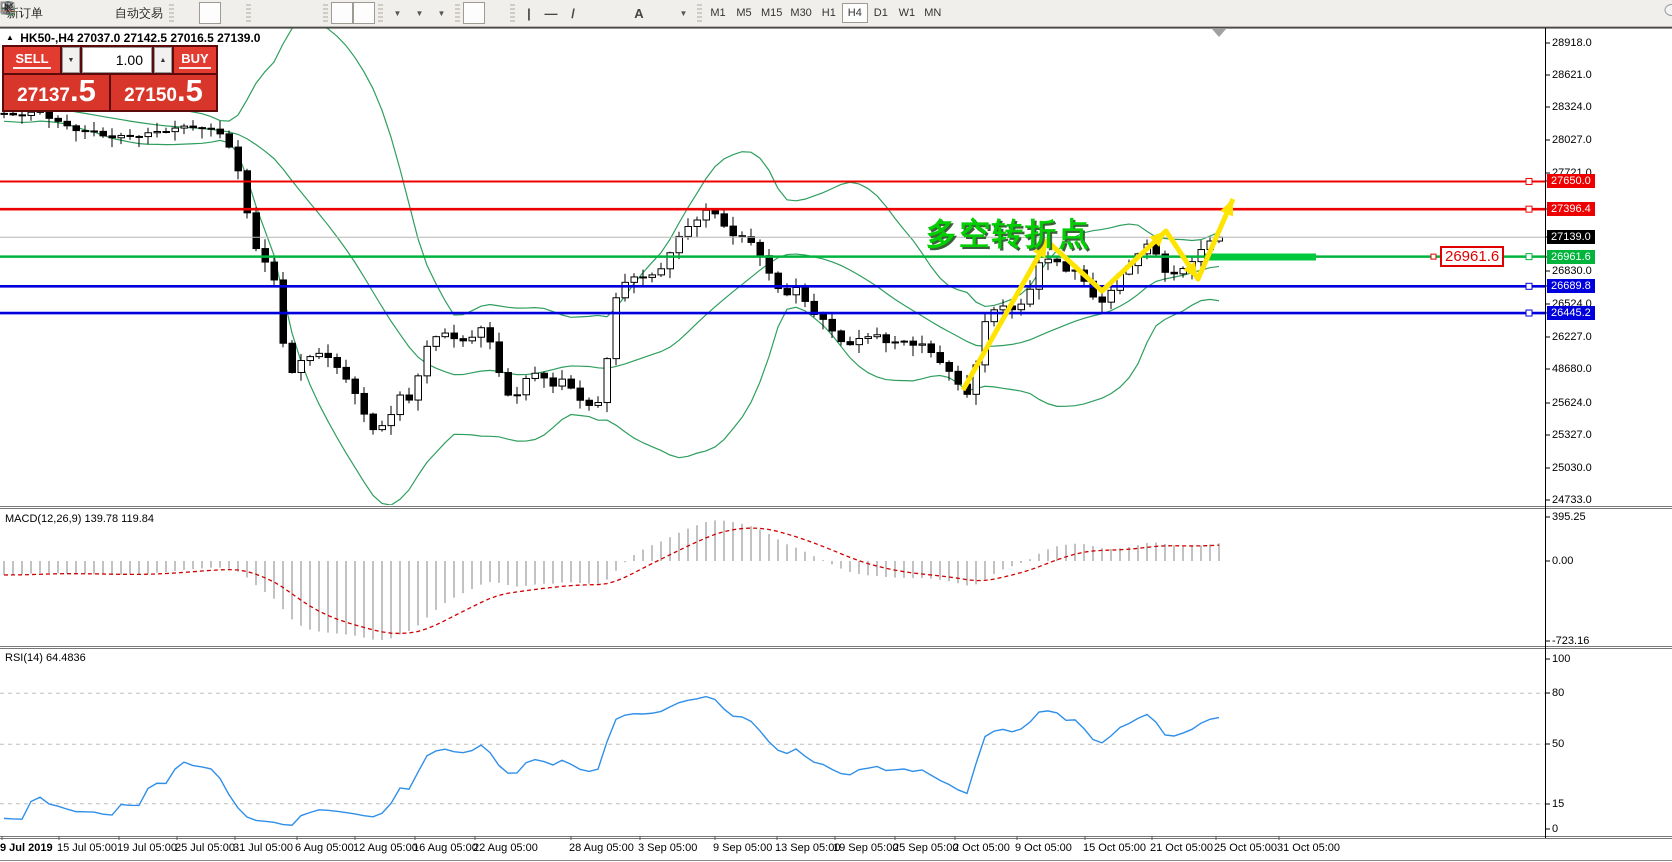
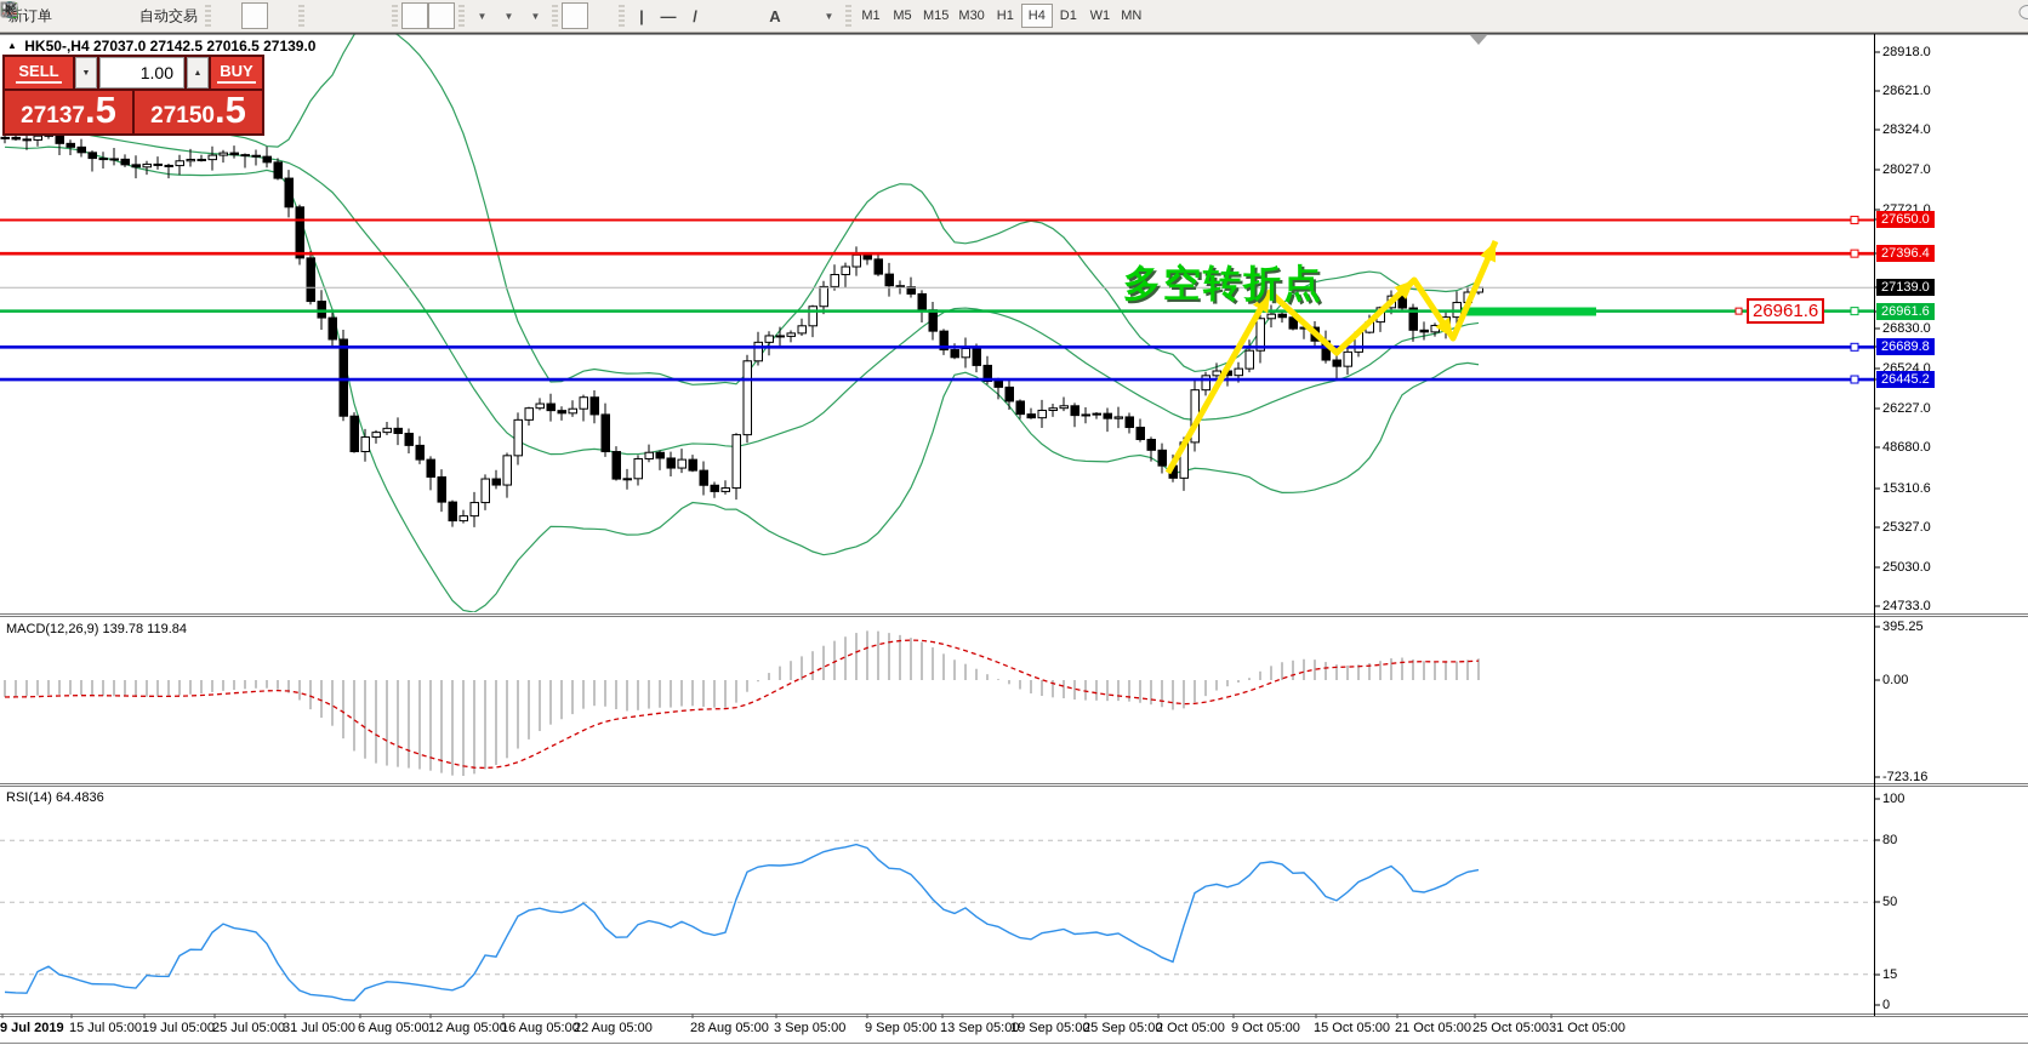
  自动交易
  ▼
  ▼
  ▼
  |
  —
  /
  A
  ▼
  M1
  M5
  M15
  M30
  H1
  H4
  D1
  W1
  MN
  ▲ HK50-,H4 27037.0 27142.5 27016.5 27139.0
  SELL
  1.00
  BUY
  27137
  .5
  27150
  .5
  多空转折点
  26961.6
  MACD(12,26,9) 139.78 119.84
  RSI(14) 64.4836
  28918.0
  28621.0
  28324.0
  28027.0
  27721.0
  26830.0
  26524.0
  26227.0
  48680.0
- 25624.0
+ 15310.6
  25327.0
  25030.0
  24733.0
  27650.0
  27396.4
  27139.0
  26961.6
  26689.8
  26445.2
  395.25
  0.00
  -723.16
  100
  80
  50
  15
  0
  9 Jul 2019
  15 Jul 05:00
  19 Jul 05:00
  25 Jul 05:00
  31 Jul 05:00
  6 Aug 05:00
  12 Aug 05:00
  16 Aug 05:00
  22 Aug 05:00
  28 Aug 05:00
  3 Sep 05:00
  9 Sep 05:00
  13 Sep 05:00
  19 Sep 05:00
  25 Sep 05:00
  2 Oct 05:00
  9 Oct 05:00
  15 Oct 05:00
  21 Oct 05:00
  25 Oct 05:00
  31 Oct 05:00
